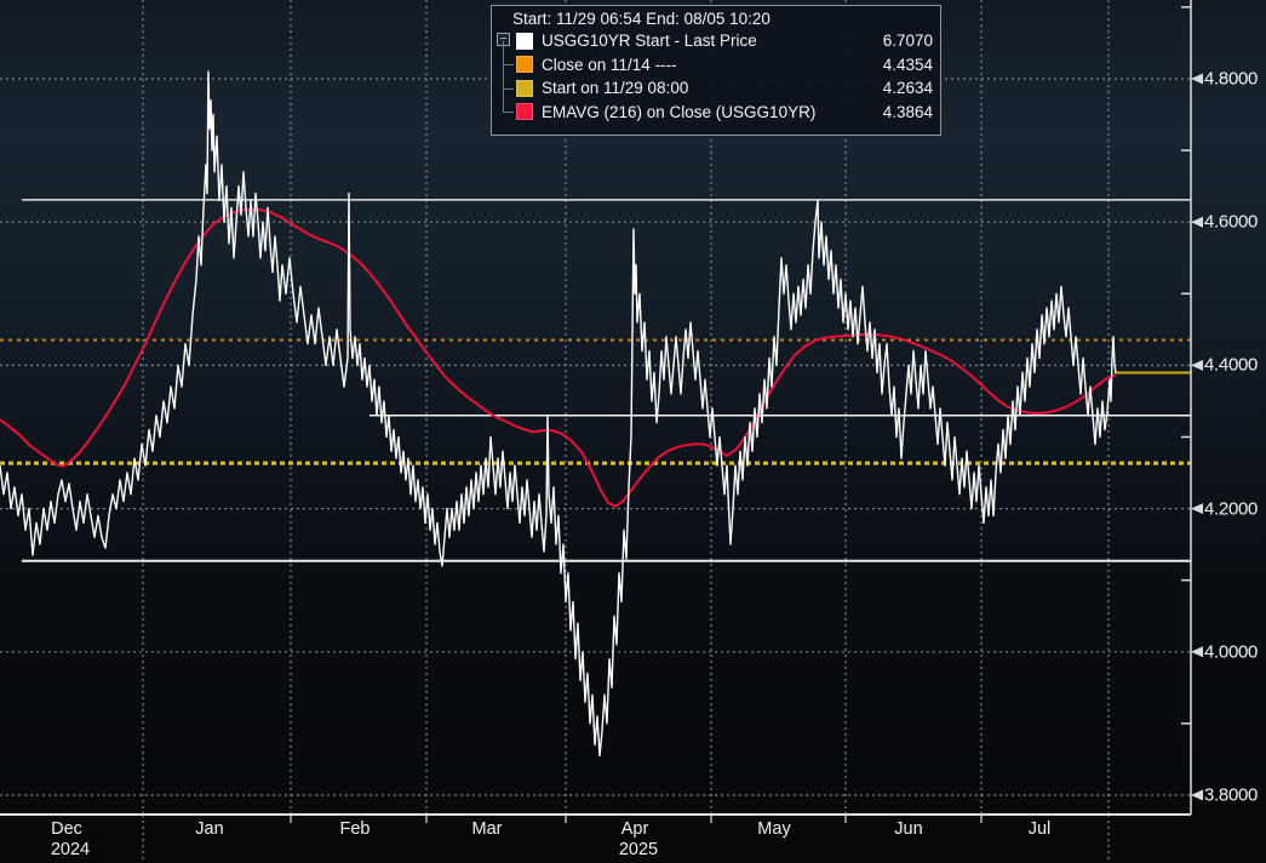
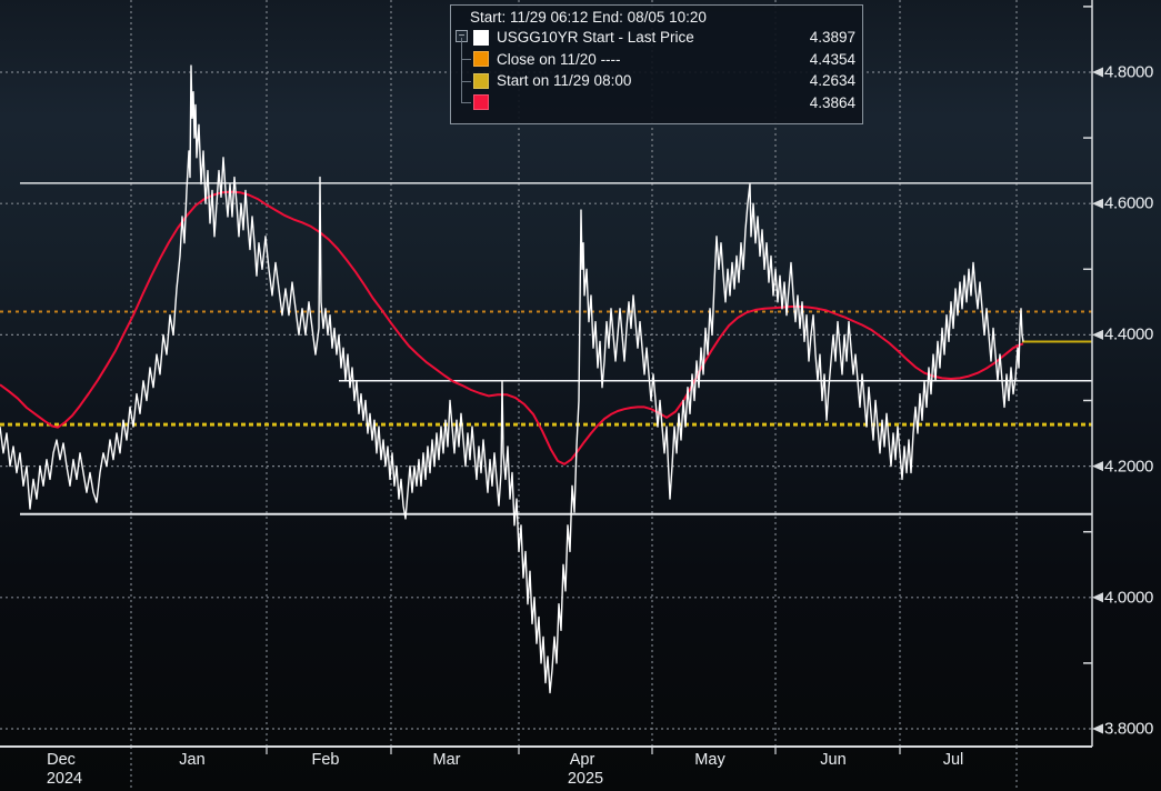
  4.8000
  4.6000
  4.4000
  4.2000
  4.0000
  3.8000
  Dec
  2024
  Jan
  Feb
  Mar
  Apr
  2025
  May
  Jun
  Jul
- Start: 11/29 06:54 End: 08/05 10:20
+ Start: 11/29 06:12 End: 08/05 10:20
  −
  USGG10YR Start - Last Price
- 6.7070
+ 4.3897
- Close on 11/14 ----
+ Close on 11/20 ----
  4.4354
  Start on 11/29 08:00
  4.2634
- EMAVG (216) on Close (USGG10YR)
  4.3864
